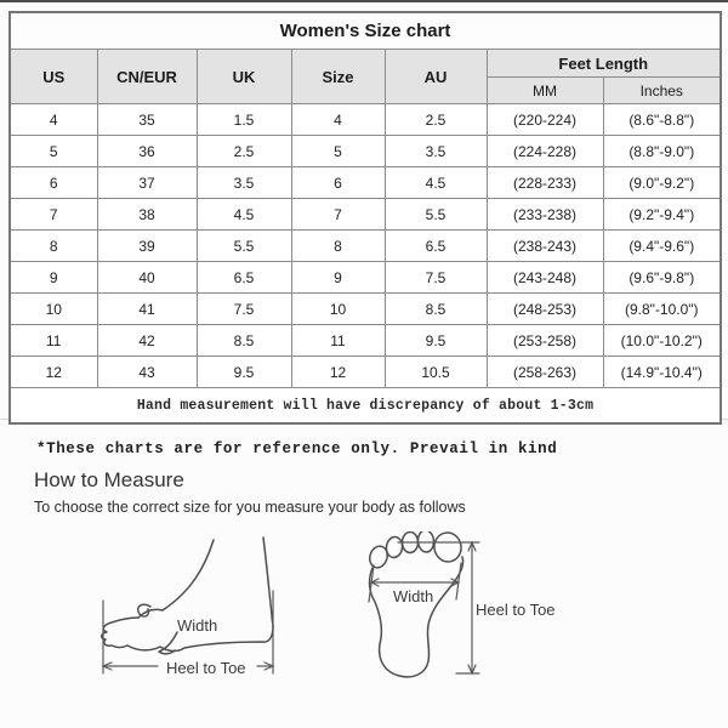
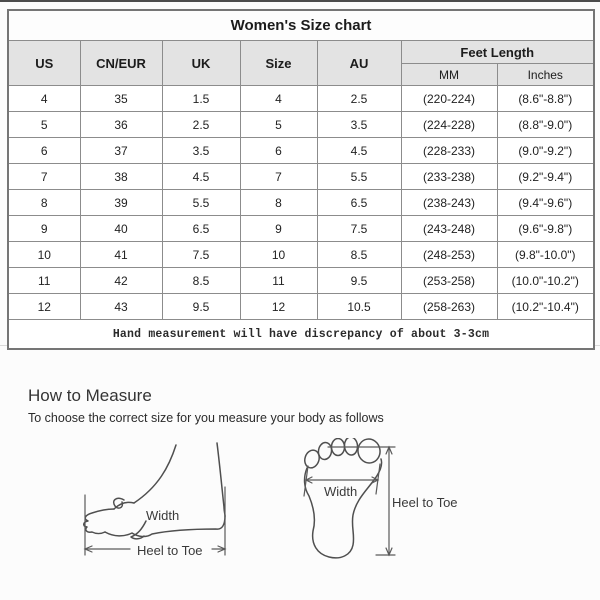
  Women's Size chart
  US	CN/EUR	UK	Size	AU	Feet Length
  MM	Inches
  4	35	1.5	4	2.5	(220-224)	(8.6"-8.8")
  5	36	2.5	5	3.5	(224-228)	(8.8"-9.0")
  6	37	3.5	6	4.5	(228-233)	(9.0"-9.2")
  7	38	4.5	7	5.5	(233-238)	(9.2"-9.4")
  8	39	5.5	8	6.5	(238-243)	(9.4"-9.6")
  9	40	6.5	9	7.5	(243-248)	(9.6"-9.8")
  10	41	7.5	10	8.5	(248-253)	(9.8"-10.0")
  11	42	8.5	11	9.5	(253-258)	(10.0"-10.2")
- 12	43	9.5	12	10.5	(258-263)	(14.9"-10.4")
+ 12	43	9.5	12	10.5	(258-263)	(10.2"-10.4")
- Hand measurement will have discrepancy of about 1-3cm
+ Hand measurement will have discrepancy of about 3-3cm
- *These charts are for reference only. Prevail in kind
  How to Measure
  To choose the correct size for you measure your body as follows
  Width
  Heel to Toe
  Width
  Heel to Toe
